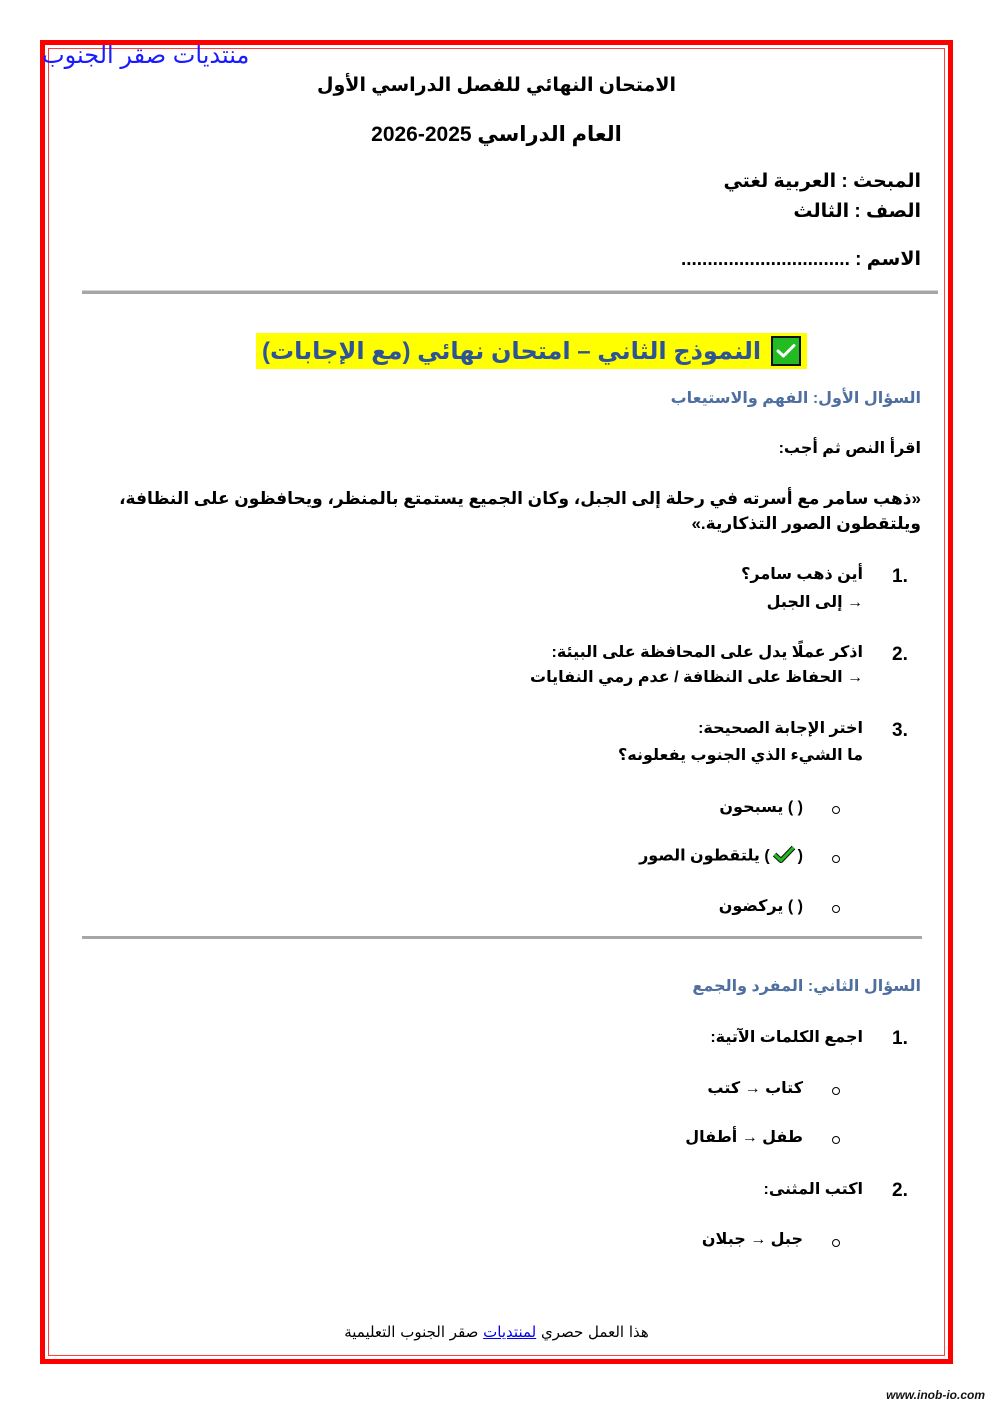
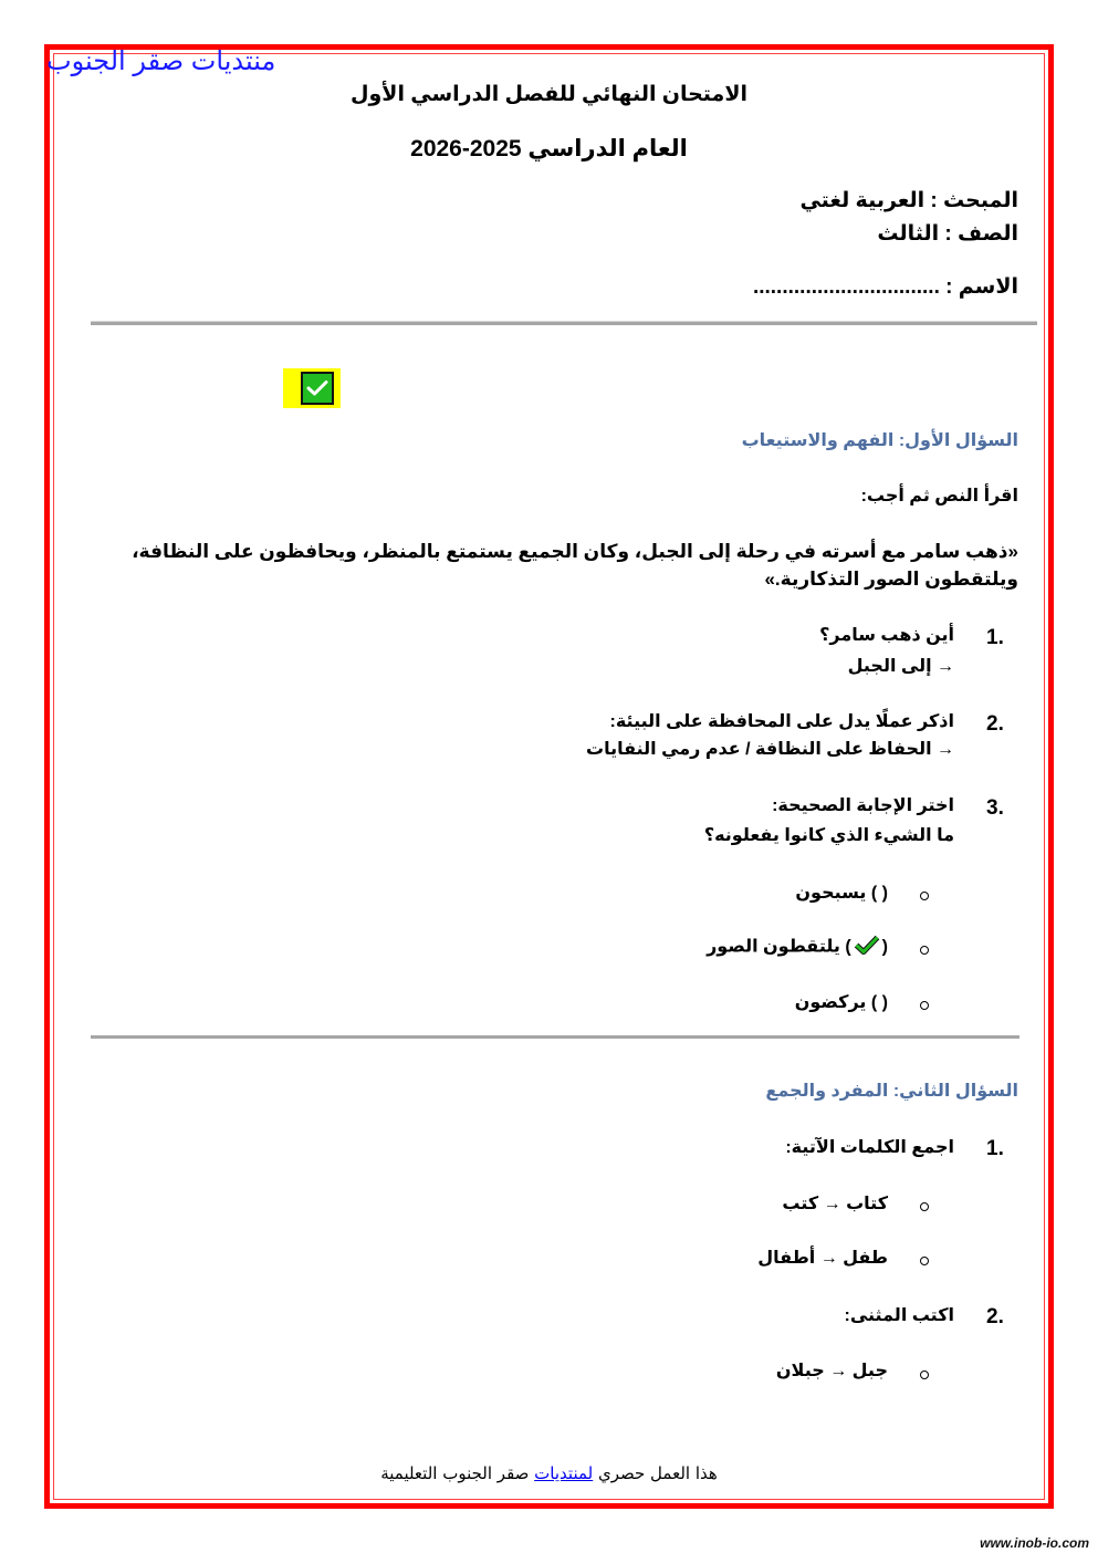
  منتديات صقر الجنوب
  الامتحان النهائي للفصل الدراسي الأول
  العام الدراسي 2025-2026
  المبحث : العربية لغتي
  الصف : الثالث
  الاسم : ................................
- النموذج الثاني – امتحان نهائي (مع الإجابات)
  السؤال الأول: الفهم والاستيعاب
  اقرأ النص ثم أجب:
  «ذهب سامر مع أسرته في رحلة إلى الجبل، وكان الجميع يستمتع بالمنظر، ويحافظون على النظافة، ويلتقطون الصور التذكارية.»
  1.
  أين ذهب سامر؟
  → إلى الجبل
  2.
  اذكر عملًا يدل على المحافظة على البيئة:
  → الحفاظ على النظافة / عدم رمي النفايات
  3.
  اختر الإجابة الصحيحة:
- ما الشيء الذي الجنوب يفعلونه؟
+ ما الشيء الذي كانوا يفعلونه؟
  ( ) يسبحون
  ( ) يلتقطون الصور
  ( ) يركضون
  السؤال الثاني: المفرد والجمع
  1.
  اجمع الكلمات الآتية:
  كتاب → كتب
  طفل → أطفال
  2.
  اكتب المثنى:
  جبل → جبلان
  هذا العمل حصري لمنتديات صقر الجنوب التعليمية
  www.inob-io.com
